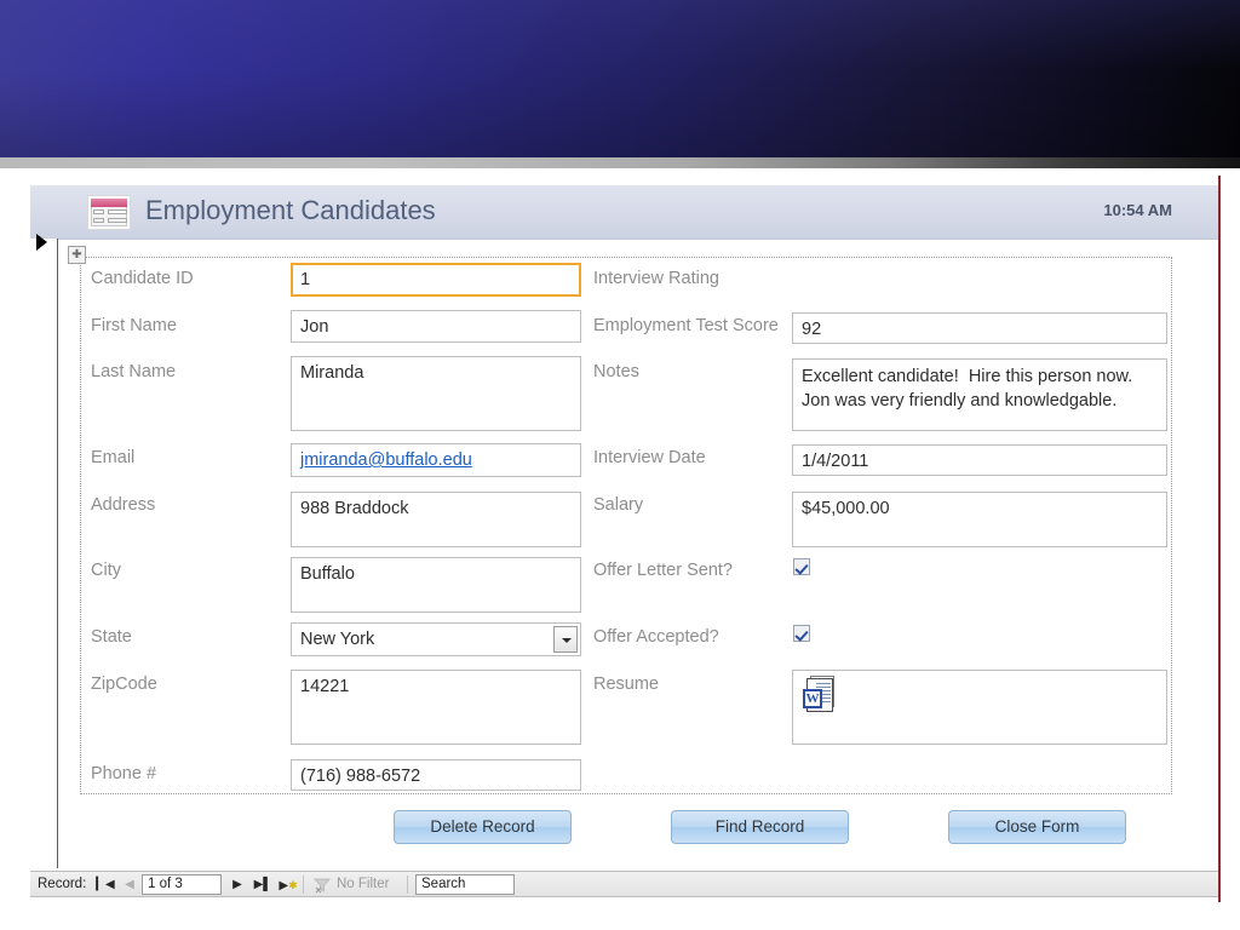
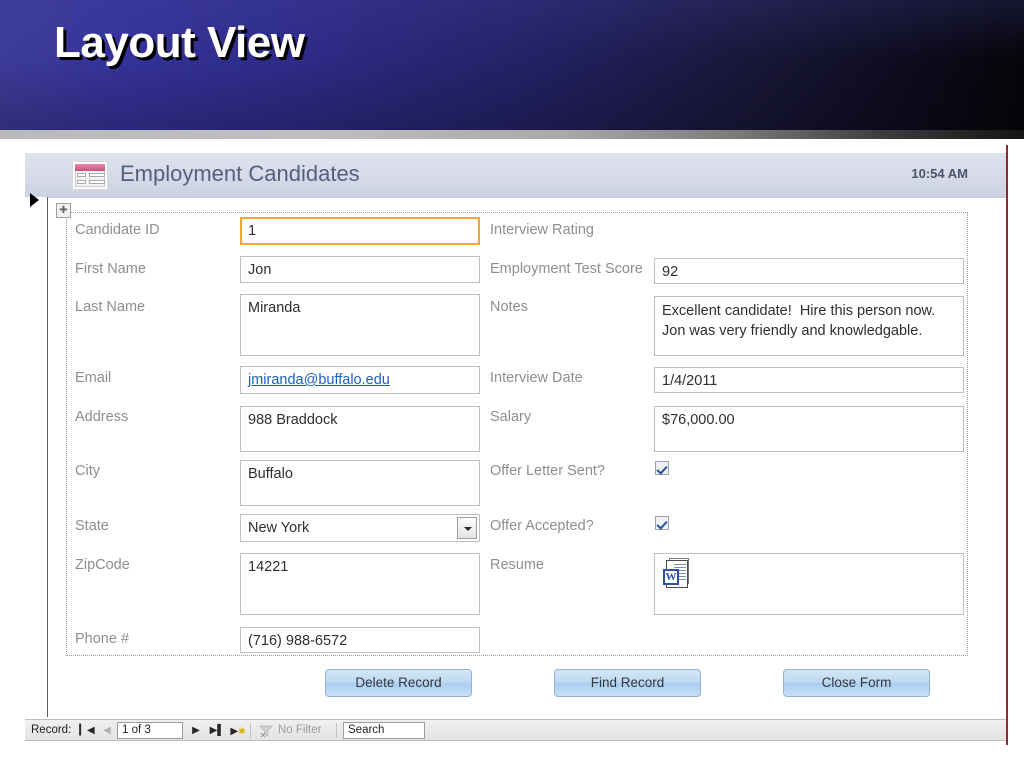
+ Layout View
  Employment Candidates
  10:54 AM
  ✚
  Candidate ID
  1
  First Name
  Jon
  Last Name
  Miranda
  Email
  jmiranda@buffalo.edu
  Address
  988 Braddock
  City
  Buffalo
  State
  New York
  ZipCode
  14221
  Phone #
  (716) 988-6572
  Interview Rating
  Employment Test Score
  92
  Notes
  Excellent candidate! Hire this person now. Jon was very friendly and knowledgable.
  Interview Date
  1/4/2011
  Salary
- $45,000.00
+ $76,000.00
  Offer Letter Sent?
  Offer Accepted?
  Resume
  W
  Delete Record
  Find Record
  Close Form
  Record:
  ▎◀
  ◀
  1 of 3
  ▶
  ▶▌
  ▶✱
  No Filter
  Search
